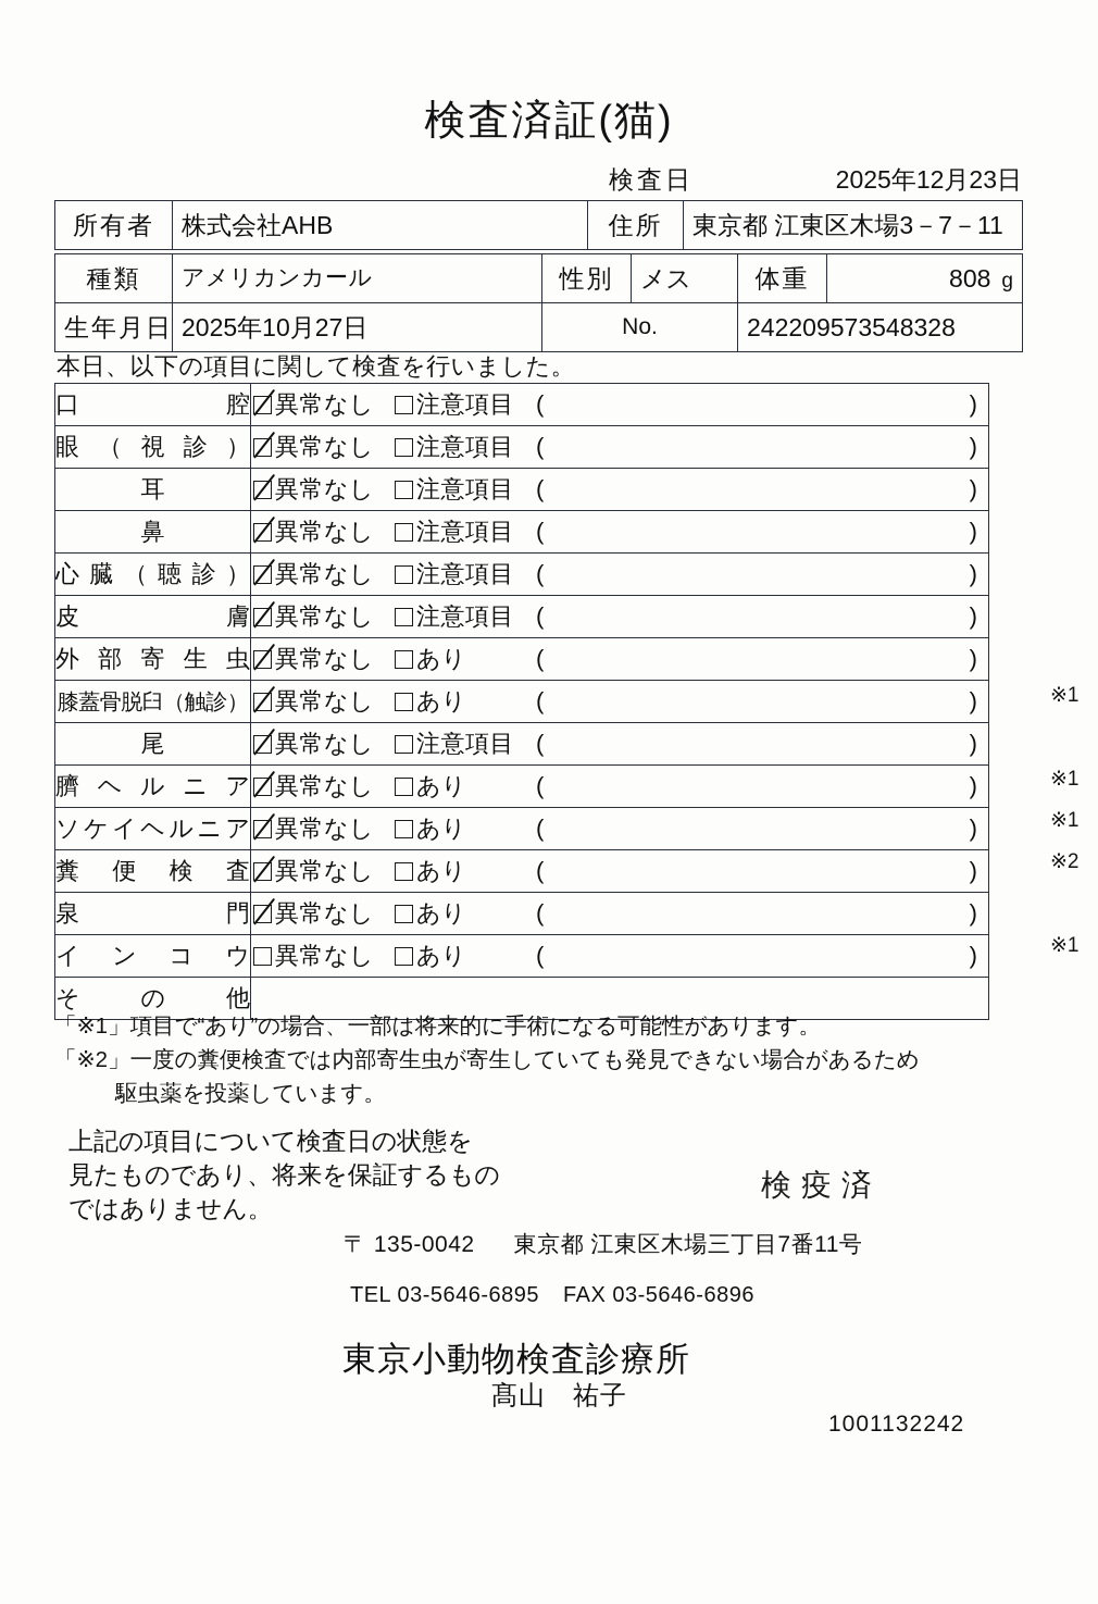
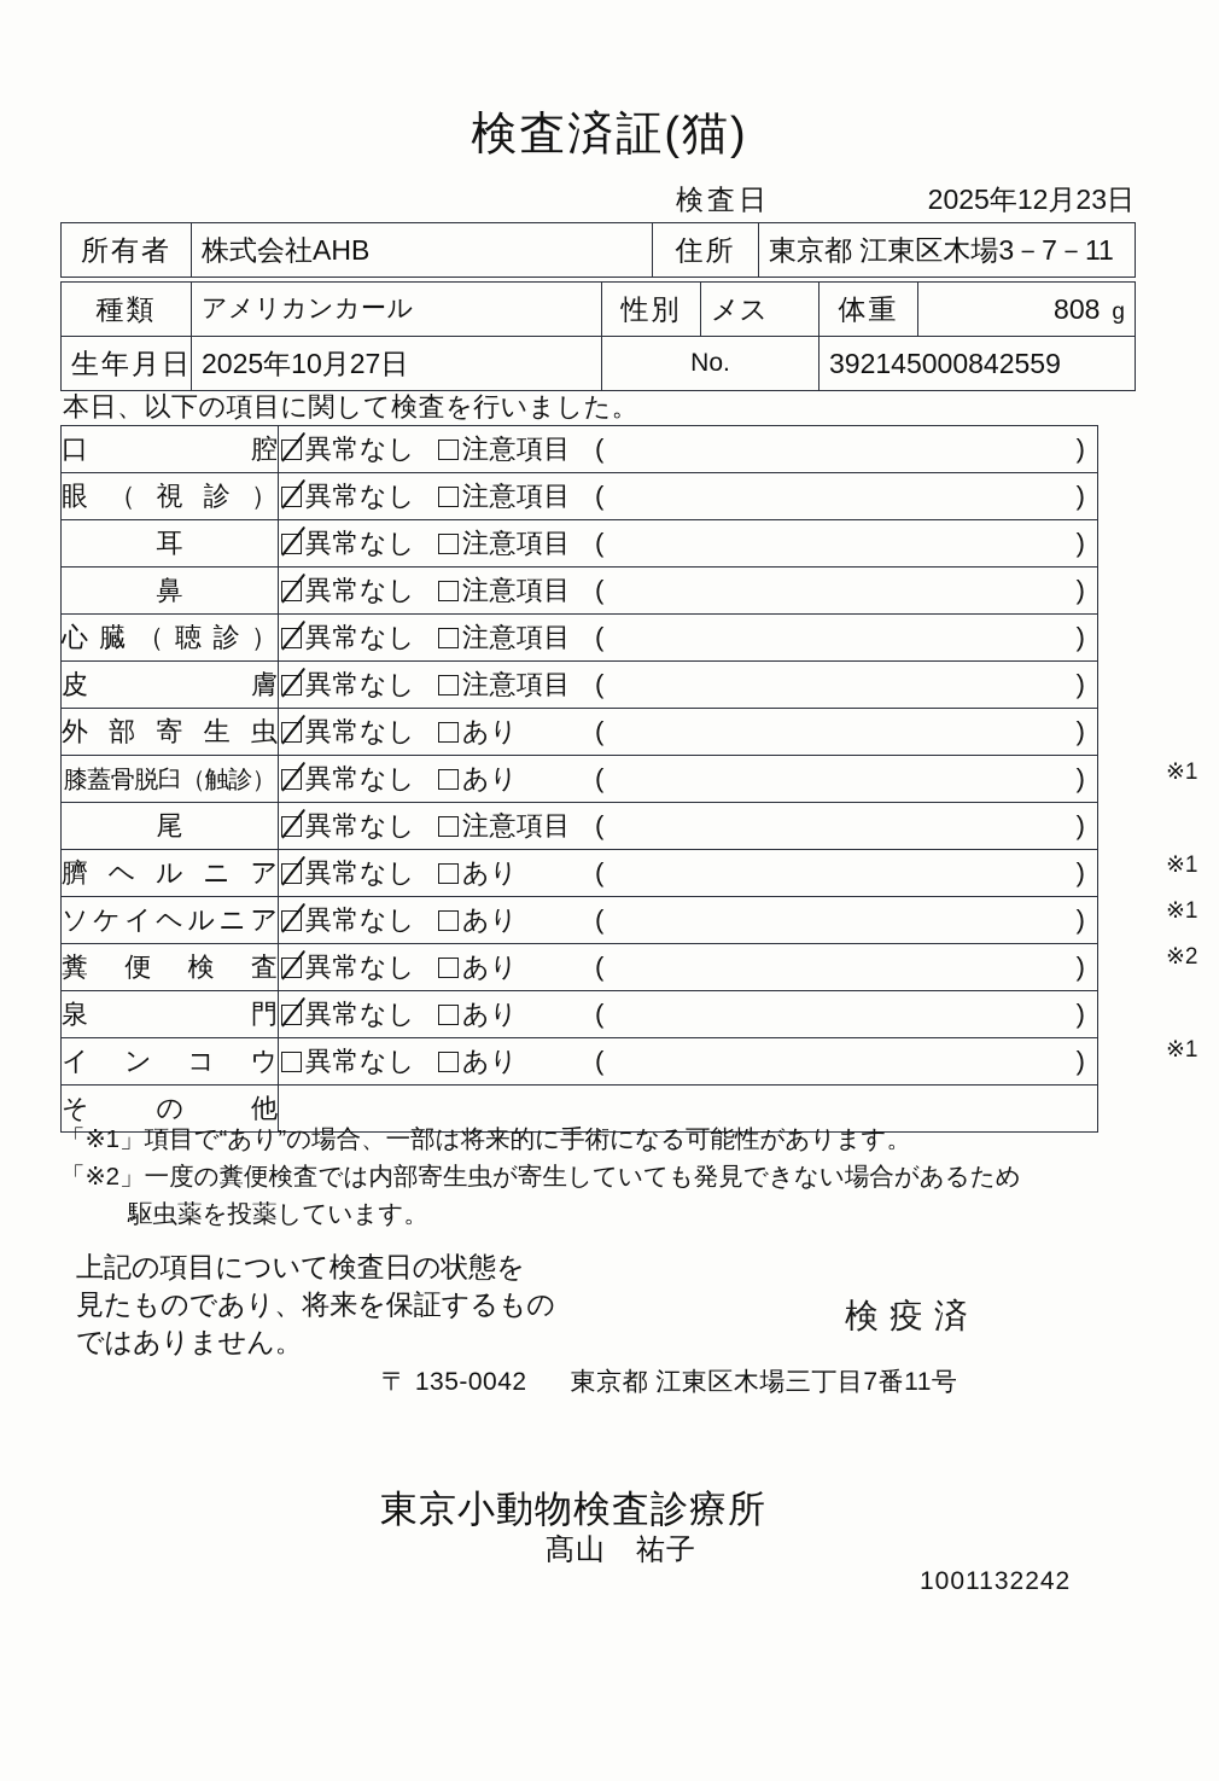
  検査済証(猫)
  検査日
  2025年12月23日
  所有者	株式会社AHB	住所	東京都 江東区木場3－7－11
  種類	アメリカンカール	性別	メス	体重	808 g
- 生年月日	2025年10月27日	No.	242209573548328
+ 生年月日	2025年10月27日	No.	392145000842559
  本日、以下の項目に関して検査を行いました。
  口 腔	異常なし 注意項目 ( )
  眼 （ 視 診 ）	異常なし 注意項目 ( )
  耳	異常なし 注意項目 ( )
  鼻	異常なし 注意項目 ( )
  心 臓 （ 聴 診 ）	異常なし 注意項目 ( )
  皮 膚	異常なし 注意項目 ( )
  外 部 寄 生 虫	異常なし あり ( )
  膝蓋骨脱臼（触診）	異常なし あり ( )
  尾	異常なし 注意項目 ( )
  臍 ヘ ル ニ ア	異常なし あり ( )
  ソ ケ イ ヘ ル ニ ア	異常なし あり ( )
  糞 便 検 査	異常なし あり ( )
  泉 門	異常なし あり ( )
  イ ン コ ウ	異常なし あり ( )
  そ の 他
  ※1
  ※1
  ※1
  ※2
  ※1
  「※1」項目で“あり”の場合、一部は将来的に手術になる可能性があります。
  「※2」一度の糞便検査では内部寄生虫が寄生していても発見できない場合があるため
  駆虫薬を投薬しています。
  上記の項目について検査日の状態を
  見たものであり、将来を保証するもの
  ではありません。
  検疫済
  〒 135-0042 東京都 江東区木場三丁目7番11号
- TEL 03-5646-6895 FAX 03-5646-6896
  東京小動物検査診療所
  髙山 祐子
  1001132242
